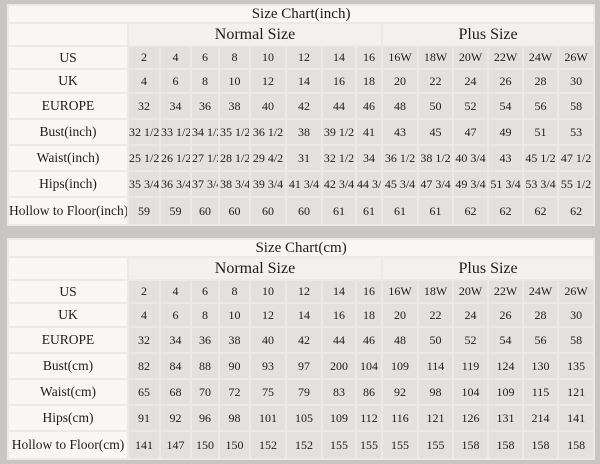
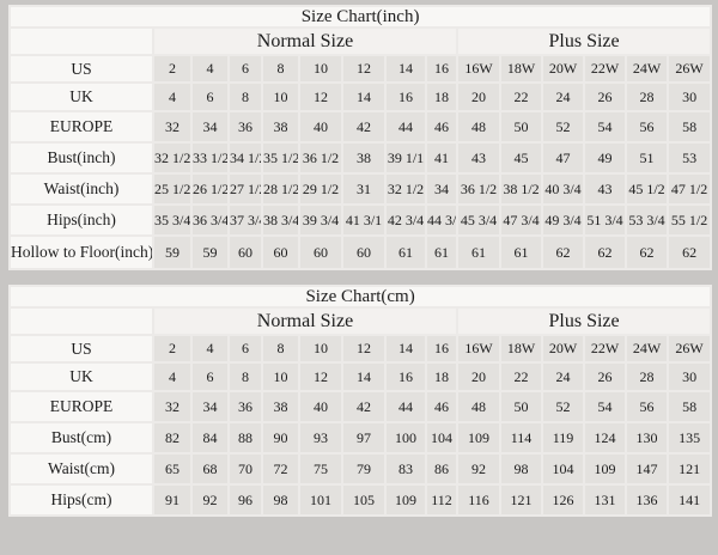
  Size Chart(inch)
  	Normal Size	Plus Size
  US	2	4	6	8	10	12	14	16	16W	18W	20W	22W	24W	26W
  UK	4	6	8	10	12	14	16	18	20	22	24	26	28	30
  EUROPE	32	34	36	38	40	42	44	46	48	50	52	54	56	58
- Bust(inch)	32 1/2	33 1/2	34 1/	35 1/2	36 1/2	38	39 1/2	41	43	45	47	49	51	53
+ Bust(inch)	32 1/2	33 1/2	34 1/	35 1/2	36 1/2	38	39 1/1	41	43	45	47	49	51	53
- Waist(inch)	25 1/2	26 1/2	27 1/	28 1/2	29 4/2	31	32 1/2	34	36 1/2	38 1/2	40 3/4	43	45 1/2	47 1/2
+ Waist(inch)	25 1/2	26 1/2	27 1/	28 1/2	29 1/2	31	32 1/2	34	36 1/2	38 1/2	40 3/4	43	45 1/2	47 1/2
- Hips(inch)	35 3/4	36 3/4	37 3/	38 3/4	39 3/4	41 3/4	42 3/4	44 3/	45 3/4	47 3/4	49 3/4	51 3/4	53 3/4	55 1/2
+ Hips(inch)	35 3/4	36 3/4	37 3/	38 3/4	39 3/4	41 3/1	42 3/4	44 3/	45 3/4	47 3/4	49 3/4	51 3/4	53 3/4	55 1/2
  Hollow to Floor(inch)	59	59	60	60	60	60	61	61	61	61	62	62	62	62
  Size Chart(cm)
  	Normal Size	Plus Size
  US	2	4	6	8	10	12	14	16	16W	18W	20W	22W	24W	26W
  UK	4	6	8	10	12	14	16	18	20	22	24	26	28	30
  EUROPE	32	34	36	38	40	42	44	46	48	50	52	54	56	58
- Bust(cm)	82	84	88	90	93	97	200	104	109	114	119	124	130	135
+ Bust(cm)	82	84	88	90	93	97	100	104	109	114	119	124	130	135
- Waist(cm)	65	68	70	72	75	79	83	86	92	98	104	109	115	121
+ Waist(cm)	65	68	70	72	75	79	83	86	92	98	104	109	147	121
- Hips(cm)	91	92	96	98	101	105	109	112	116	121	126	131	214	141
+ Hips(cm)	91	92	96	98	101	105	109	112	116	121	126	131	136	141
- Hollow to Floor(cm)	141	147	150	150	152	152	155	155	155	155	158	158	158	158
